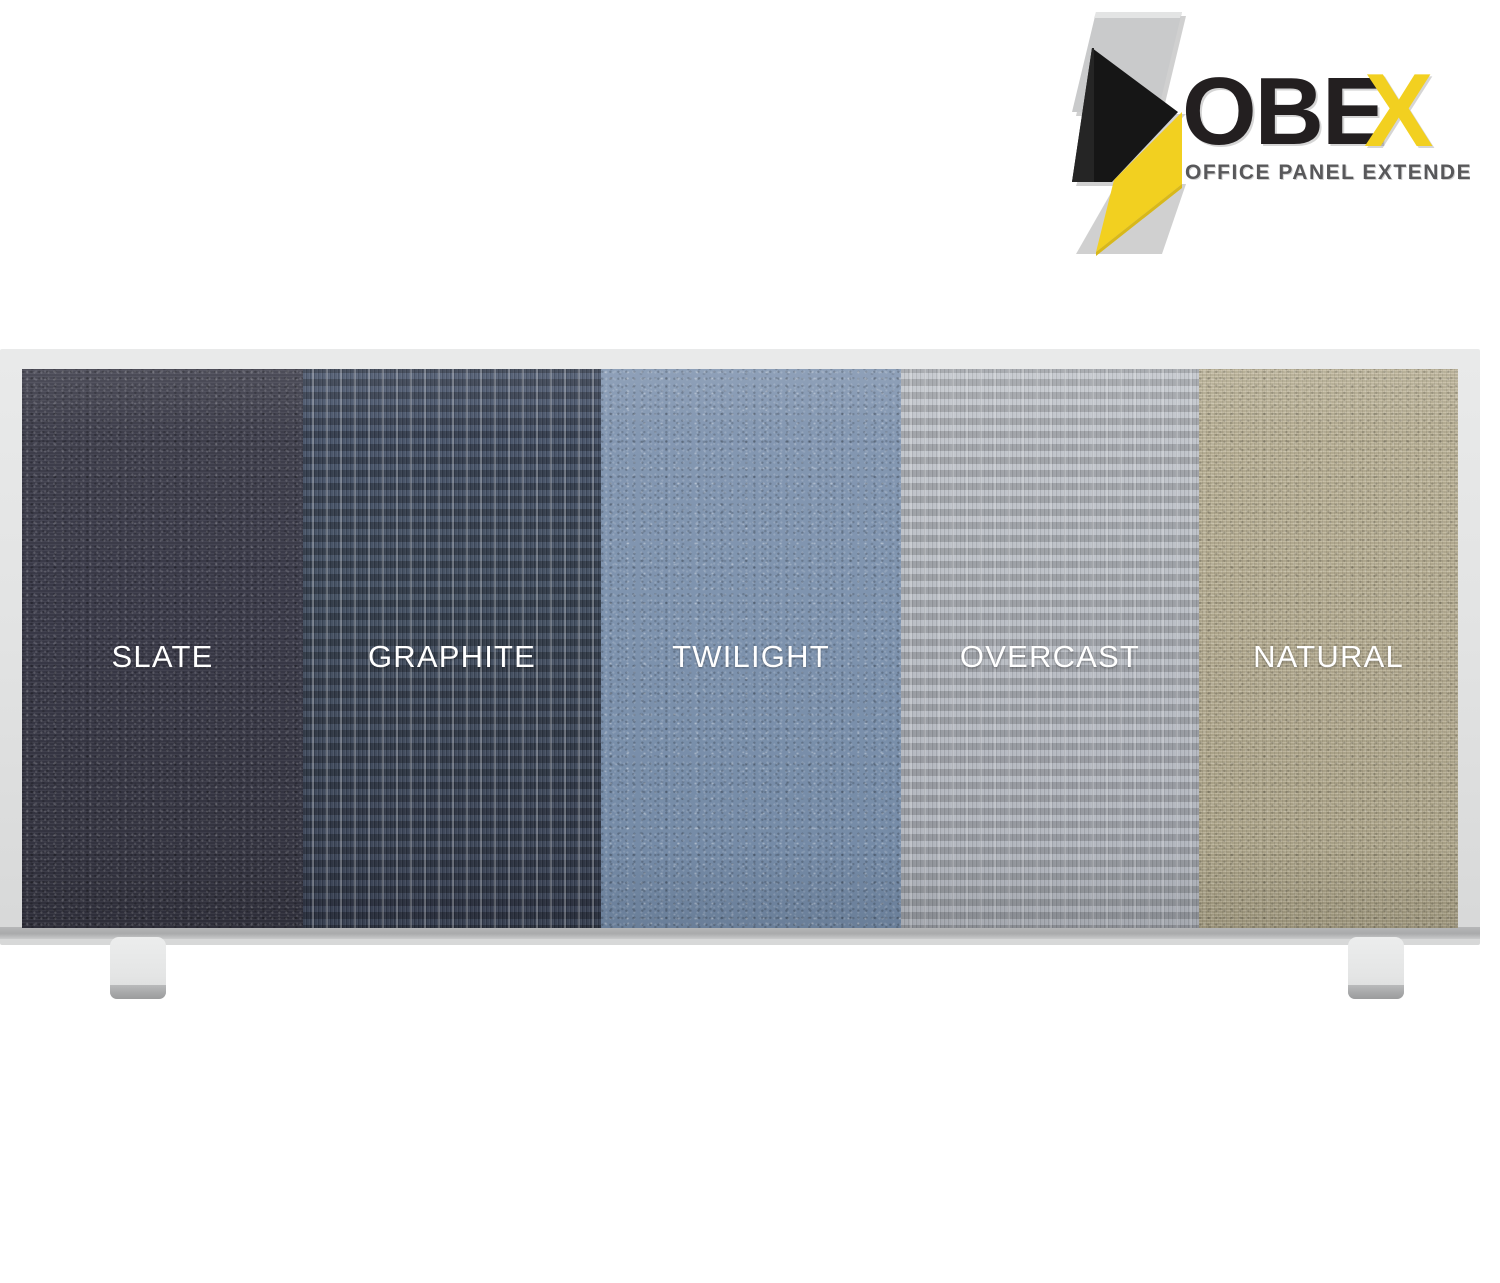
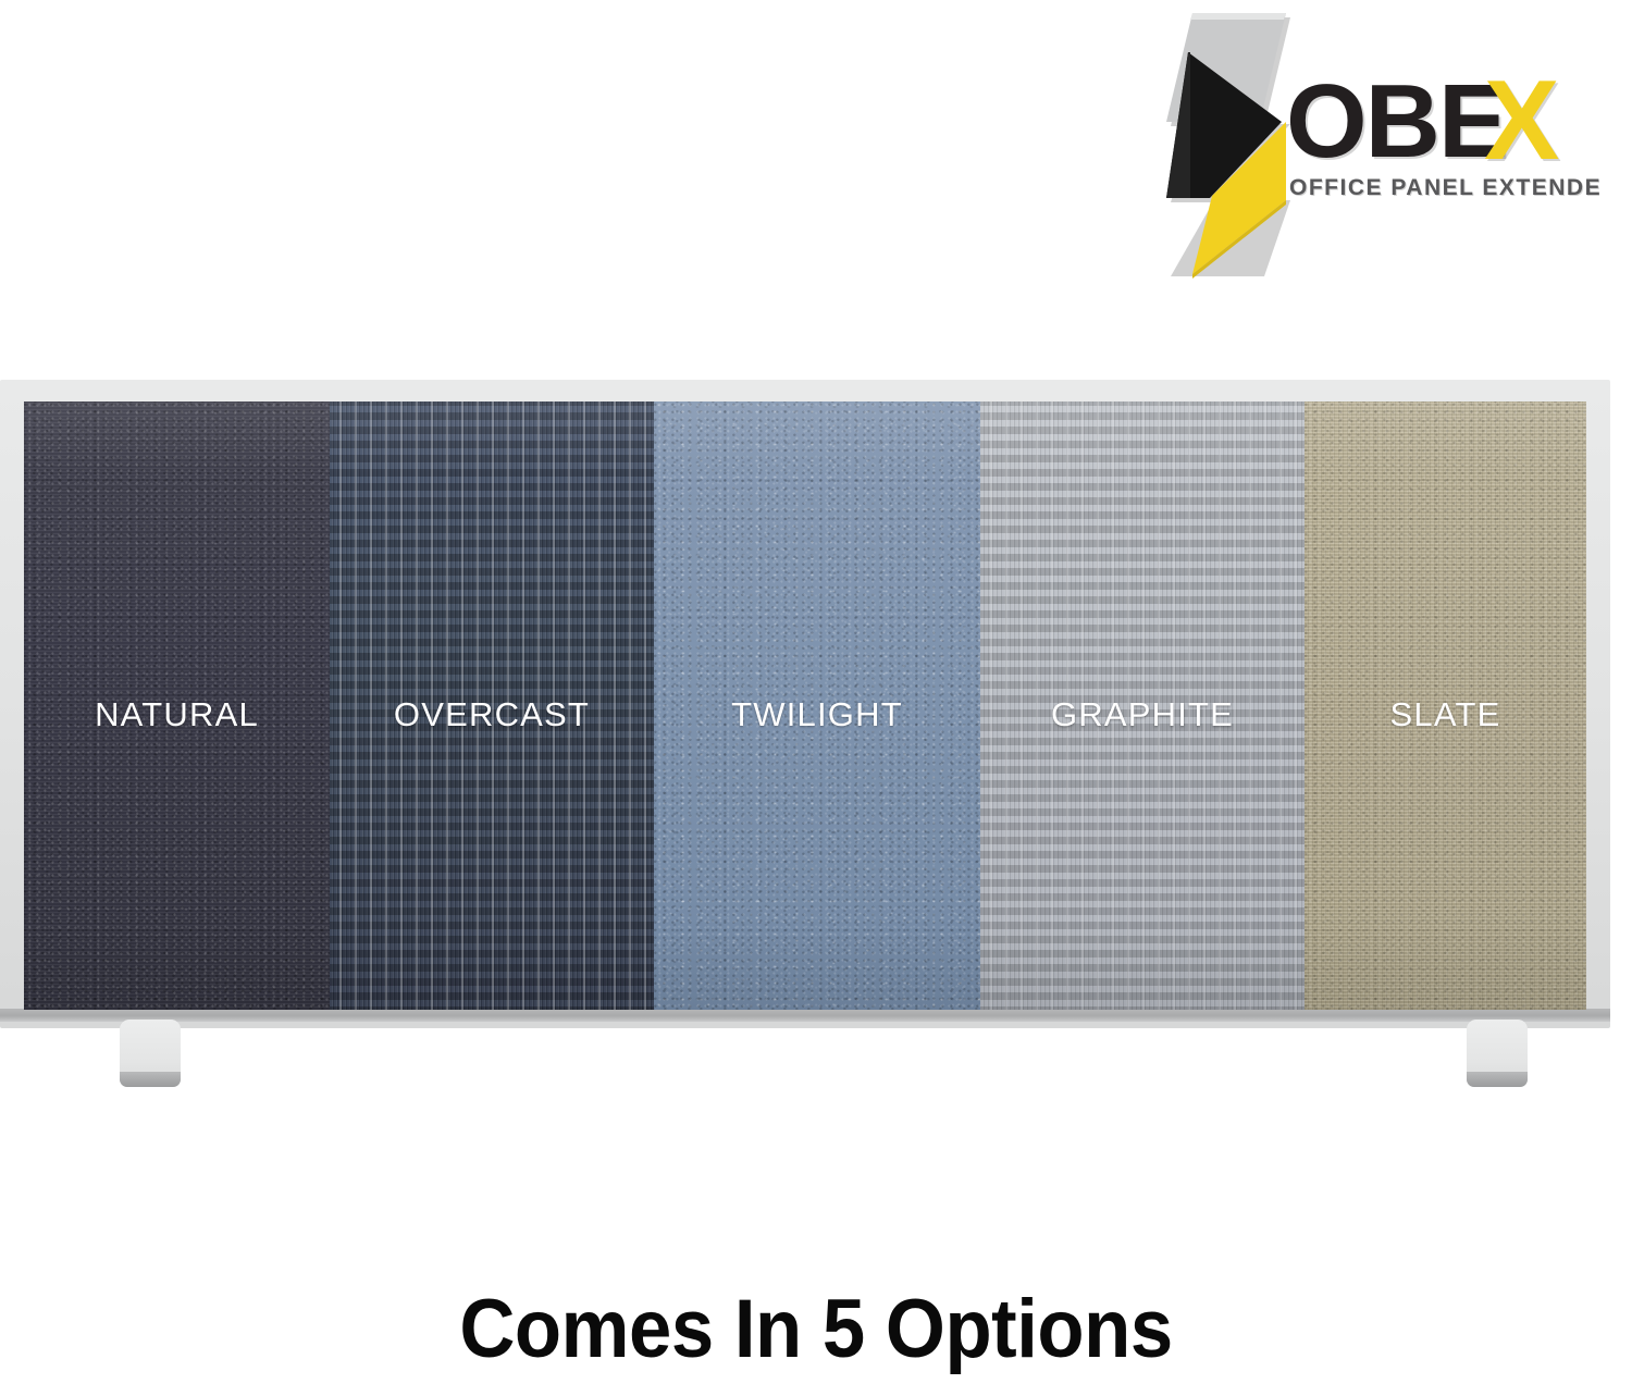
  OBE
  X
  OFFICE PANEL EXTENDE
- SLATE
+ NATURAL
- GRAPHITE
+ OVERCAST
  TWILIGHT
- OVERCAST
+ GRAPHITE
- NATURAL
+ SLATE
+ Comes In 5 Options
